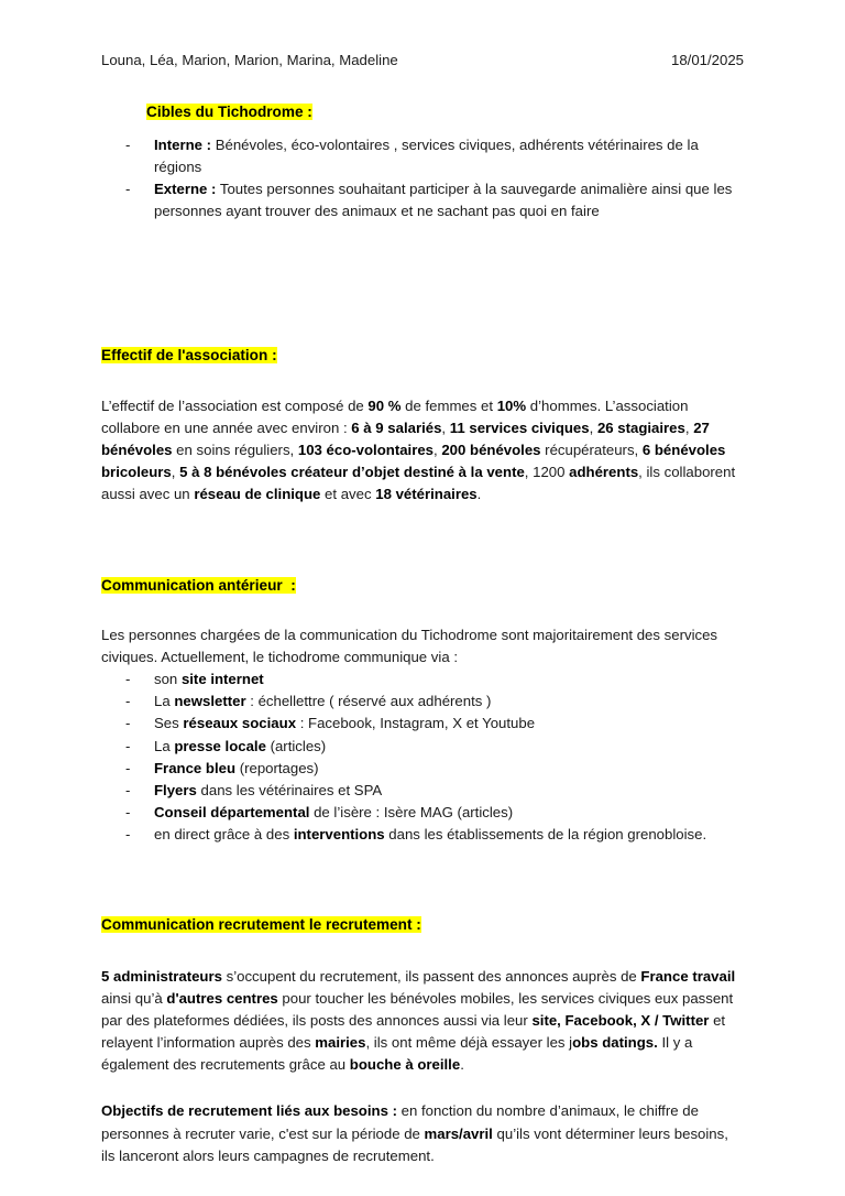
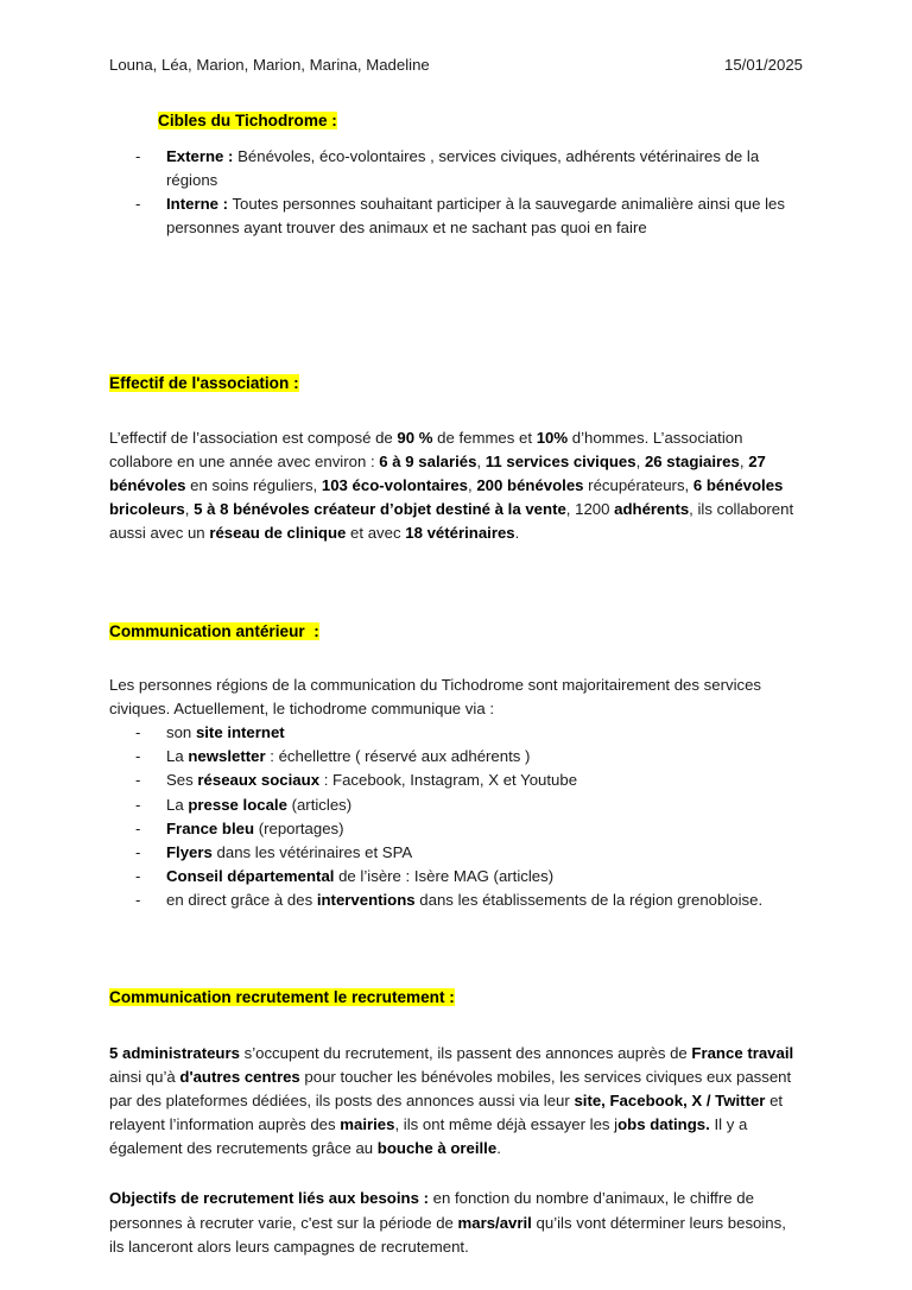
  Louna, Léa, Marion, Marion, Marina, Madeline
- 18/01/2025
+ 15/01/2025
  Cibles du Tichodrome :
  -
- Interne : Bénévoles, éco-volontaires , services civiques, adhérents vétérinaires de la régions
+ Externe : Bénévoles, éco-volontaires , services civiques, adhérents vétérinaires de la régions
  -
- Externe : Toutes personnes souhaitant participer à la sauvegarde animalière ainsi que les personnes ayant trouver des animaux et ne sachant pas quoi en faire
+ Interne : Toutes personnes souhaitant participer à la sauvegarde animalière ainsi que les personnes ayant trouver des animaux et ne sachant pas quoi en faire
  Effectif de l'association :
  L’effectif de l’association est composé de 90 % de femmes et 10% d’hommes. L’association collabore en une année avec environ : 6 à 9 salariés, 11 services civiques, 26 stagiaires, 27 bénévoles en soins réguliers, 103 éco-volontaires, 200 bénévoles récupérateurs, 6 bénévoles bricoleurs, 5 à 8 bénévoles créateur d’objet destiné à la vente, 1200 adhérents, ils collaborent aussi avec un réseau de clinique et avec 18 vétérinaires.
  Communication antérieur :
- Les personnes chargées de la communication du Tichodrome sont majoritairement des services civiques. Actuellement, le tichodrome communique via :
+ Les personnes régions de la communication du Tichodrome sont majoritairement des services civiques. Actuellement, le tichodrome communique via :
  -
  son site internet
  -
  La newsletter : échellettre ( réservé aux adhérents )
  -
  Ses réseaux sociaux : Facebook, Instagram, X et Youtube
  -
  La presse locale (articles)
  -
  France bleu (reportages)
  -
  Flyers dans les vétérinaires et SPA
  -
  Conseil départemental de l’isère : Isère MAG (articles)
  -
  en direct grâce à des interventions dans les établissements de la région grenobloise.
  Communication recrutement le recrutement :
  5 administrateurs s’occupent du recrutement, ils passent des annonces auprès de France travail ainsi qu’à d'autres centres pour toucher les bénévoles mobiles, les services civiques eux passent par des plateformes dédiées, ils posts des annonces aussi via leur site, Facebook, X / Twitter et relayent l’information auprès des mairies, ils ont même déjà essayer les jobs datings. Il y a également des recrutements grâce au bouche à oreille.
  Objectifs de recrutement liés aux besoins : en fonction du nombre d’animaux, le chiffre de personnes à recruter varie, c'est sur la période de mars/avril qu’ils vont déterminer leurs besoins, ils lanceront alors leurs campagnes de recrutement.
